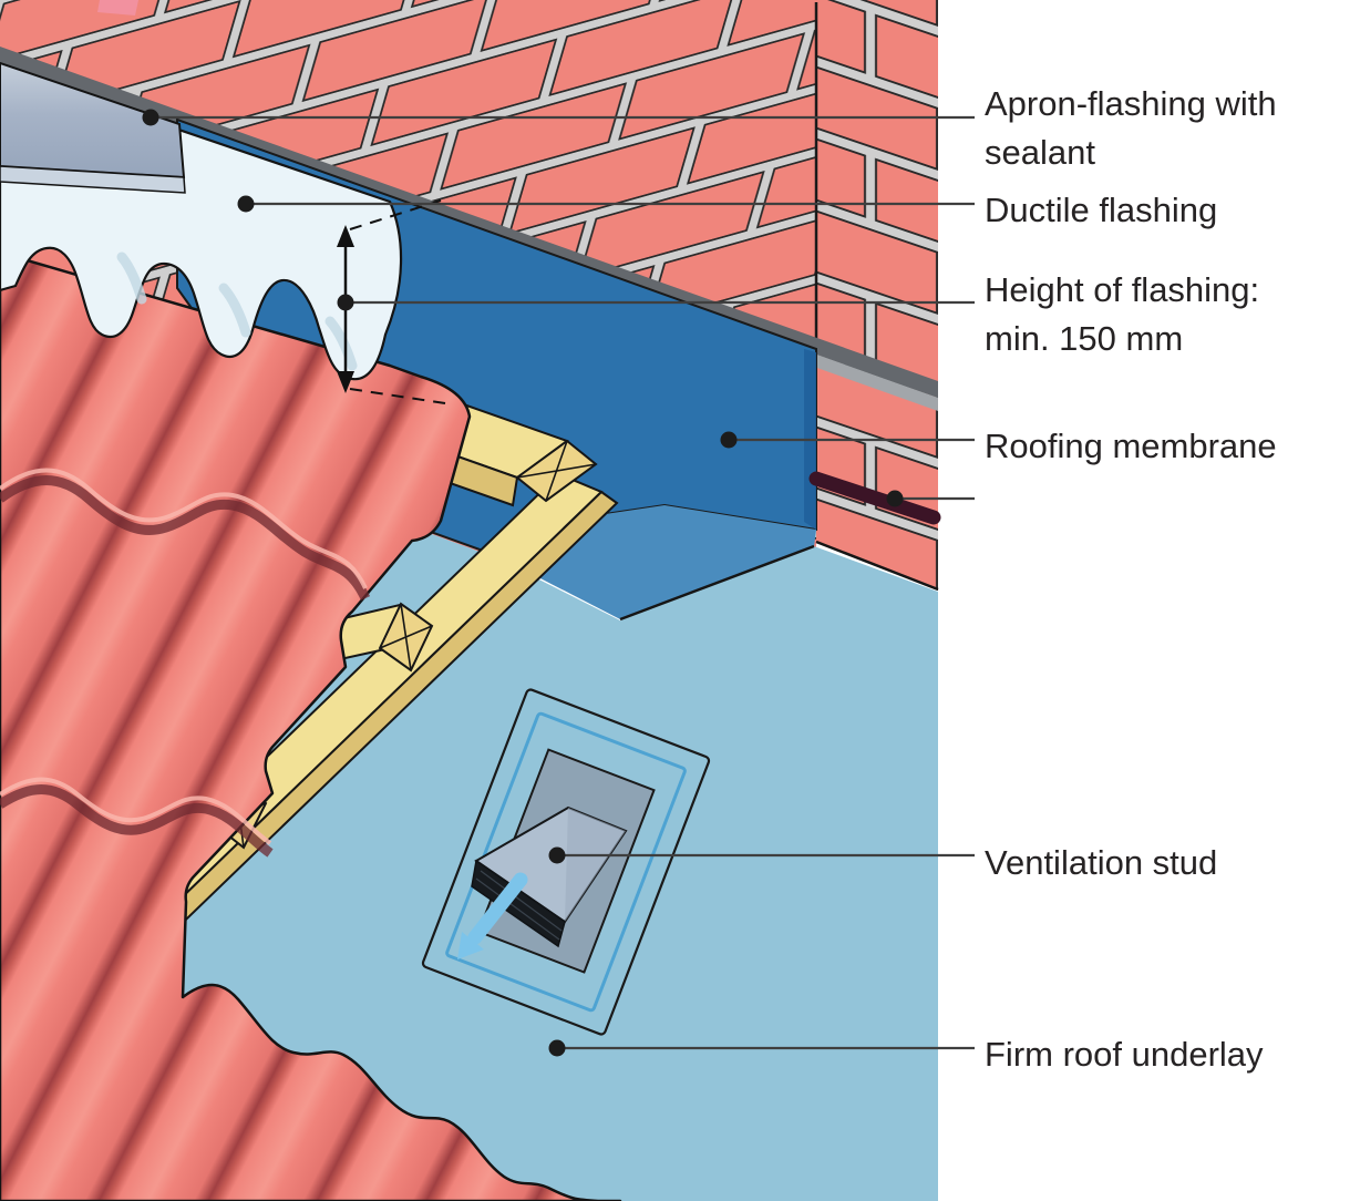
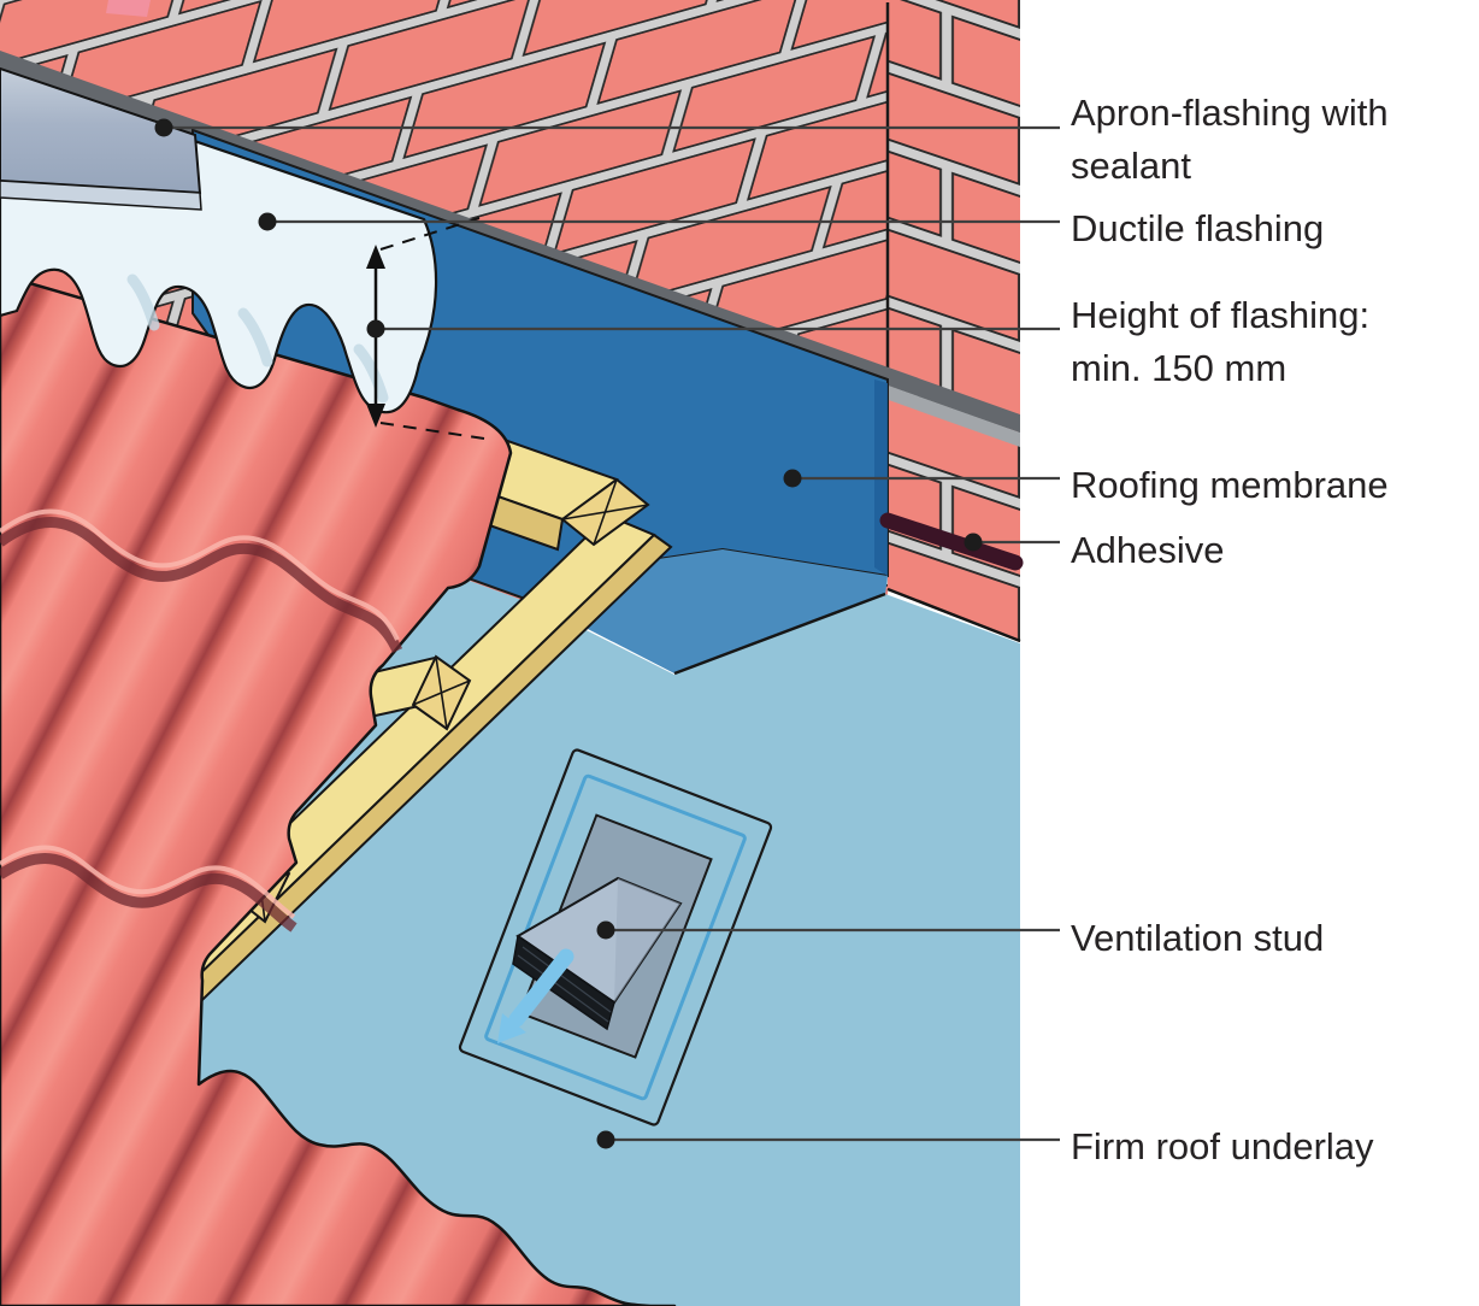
  Apron-flashing with
  sealant
  Ductile flashing
  Height of flashing:
  min. 150 mm
  Roofing membrane
+ Adhesive
  Ventilation stud
  Firm roof underlay
